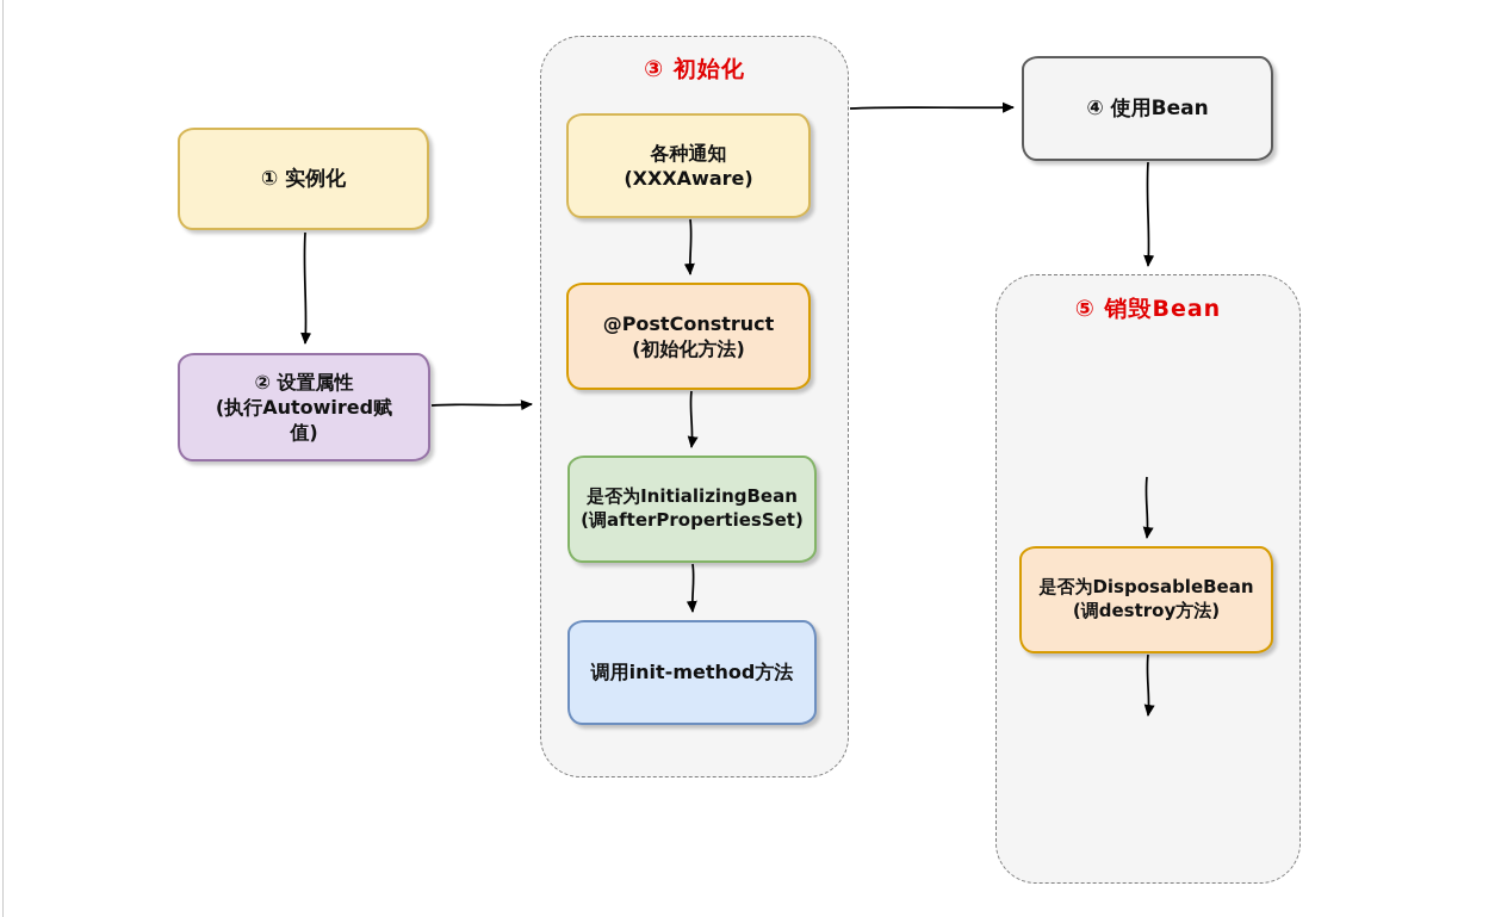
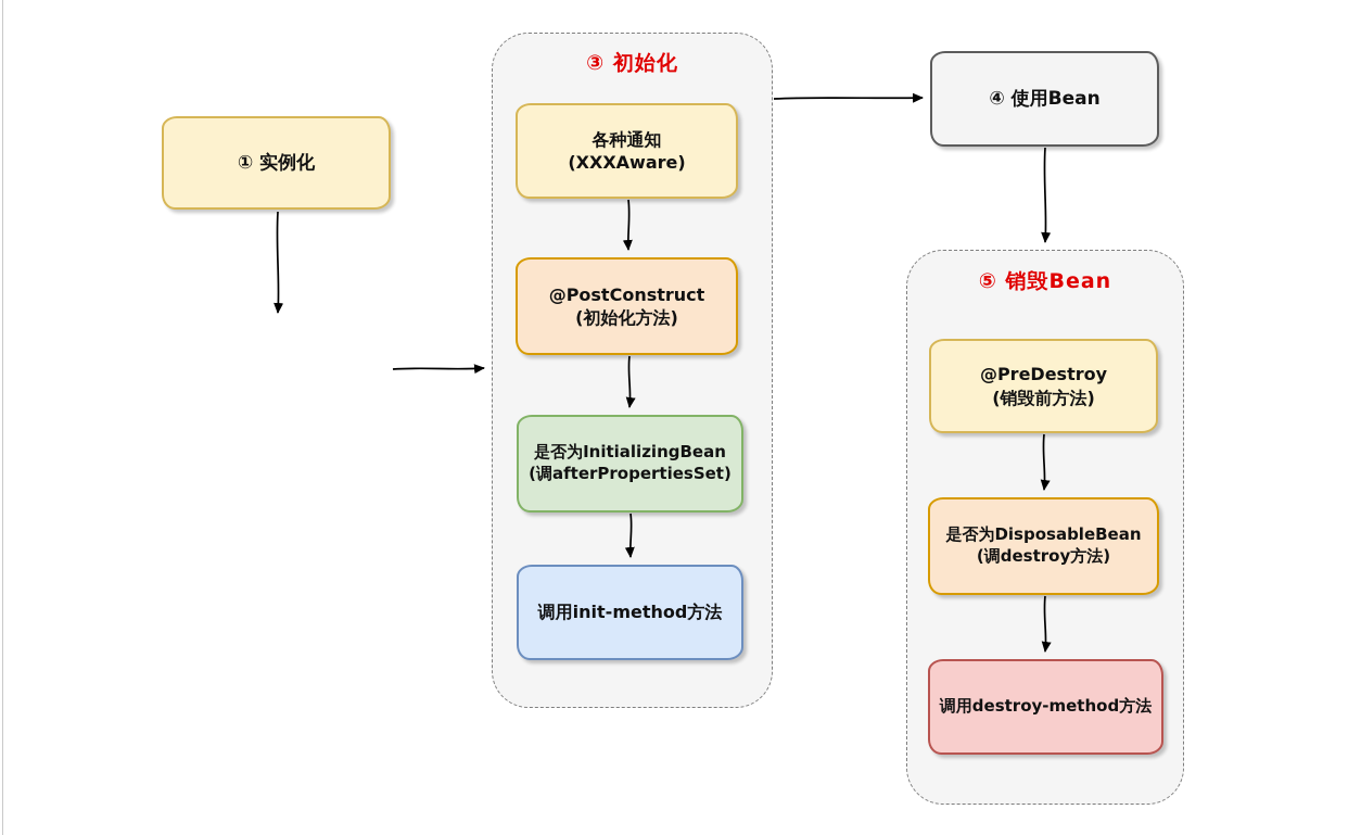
  ③ 初始化
  ⑤ 销毁Bean
  ① 实例化
- ② 设置属性
- (执行Autowired赋
- 值)
  各种通知
  (XXXAware)
  @PostConstruct
  (初始化方法)
  是否为InitializingBean
  (调afterPropertiesSet)
  调用init-method方法
  ④ 使用Bean
+ @PreDestroy
+ (销毁前方法)
  是否为DisposableBean
  (调destroy方法)
+ 调用destroy-method方法
